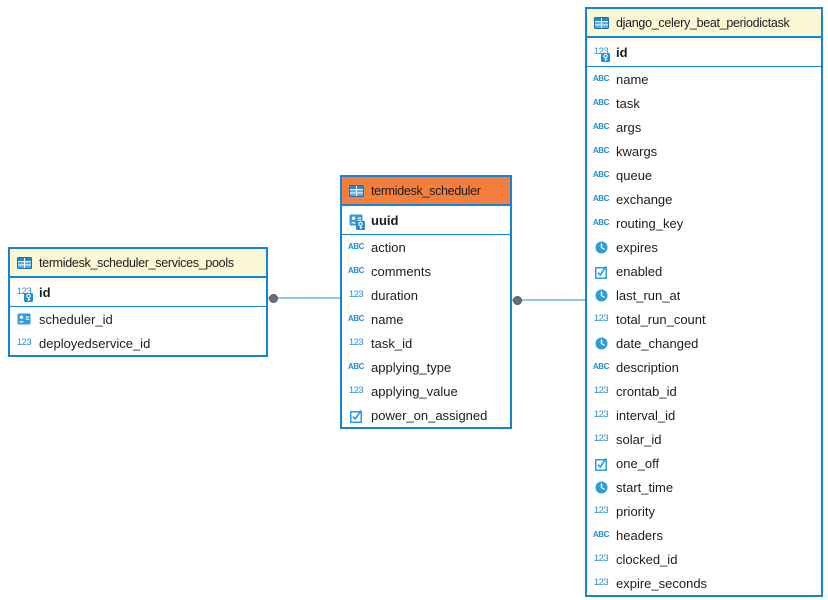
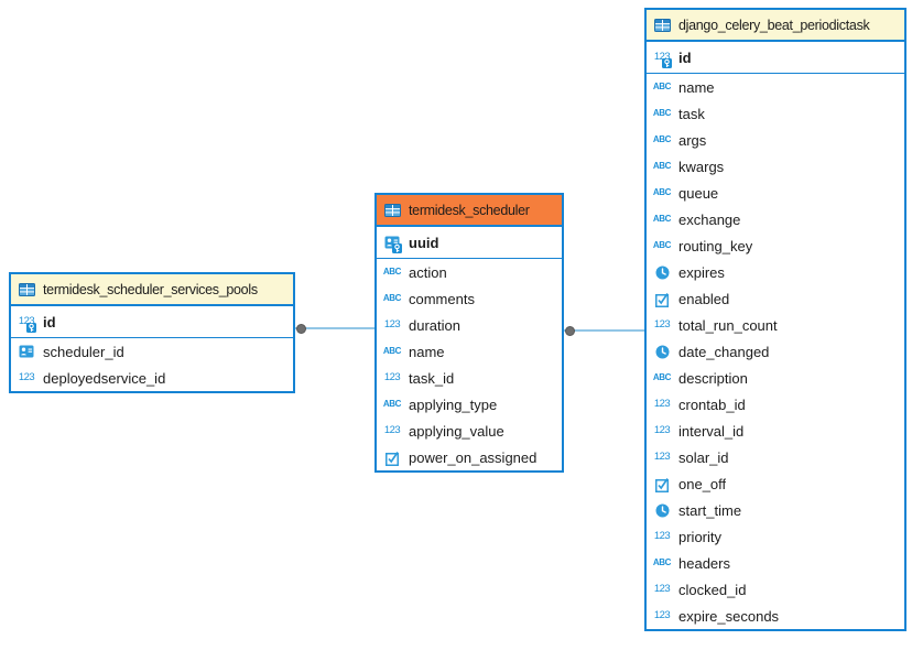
  termidesk_scheduler_services_pools
  123
  id
  scheduler_id
  123
  deployedservice_id
  termidesk_scheduler
  uuid
  ABC
  action
  ABC
  comments
  123
  duration
  ABC
  name
  123
  task_id
  ABC
  applying_type
  123
  applying_value
  power_on_assigned
  django_celery_beat_periodictask
  123
  id
  ABC
  name
  ABC
  task
  ABC
  args
  ABC
  kwargs
  ABC
  queue
  ABC
  exchange
  ABC
  routing_key
  expires
  enabled
- last_run_at
  123
  total_run_count
  date_changed
  ABC
  description
  123
  crontab_id
  123
  interval_id
  123
  solar_id
  one_off
  start_time
  123
  priority
  ABC
  headers
  123
  clocked_id
  123
  expire_seconds
